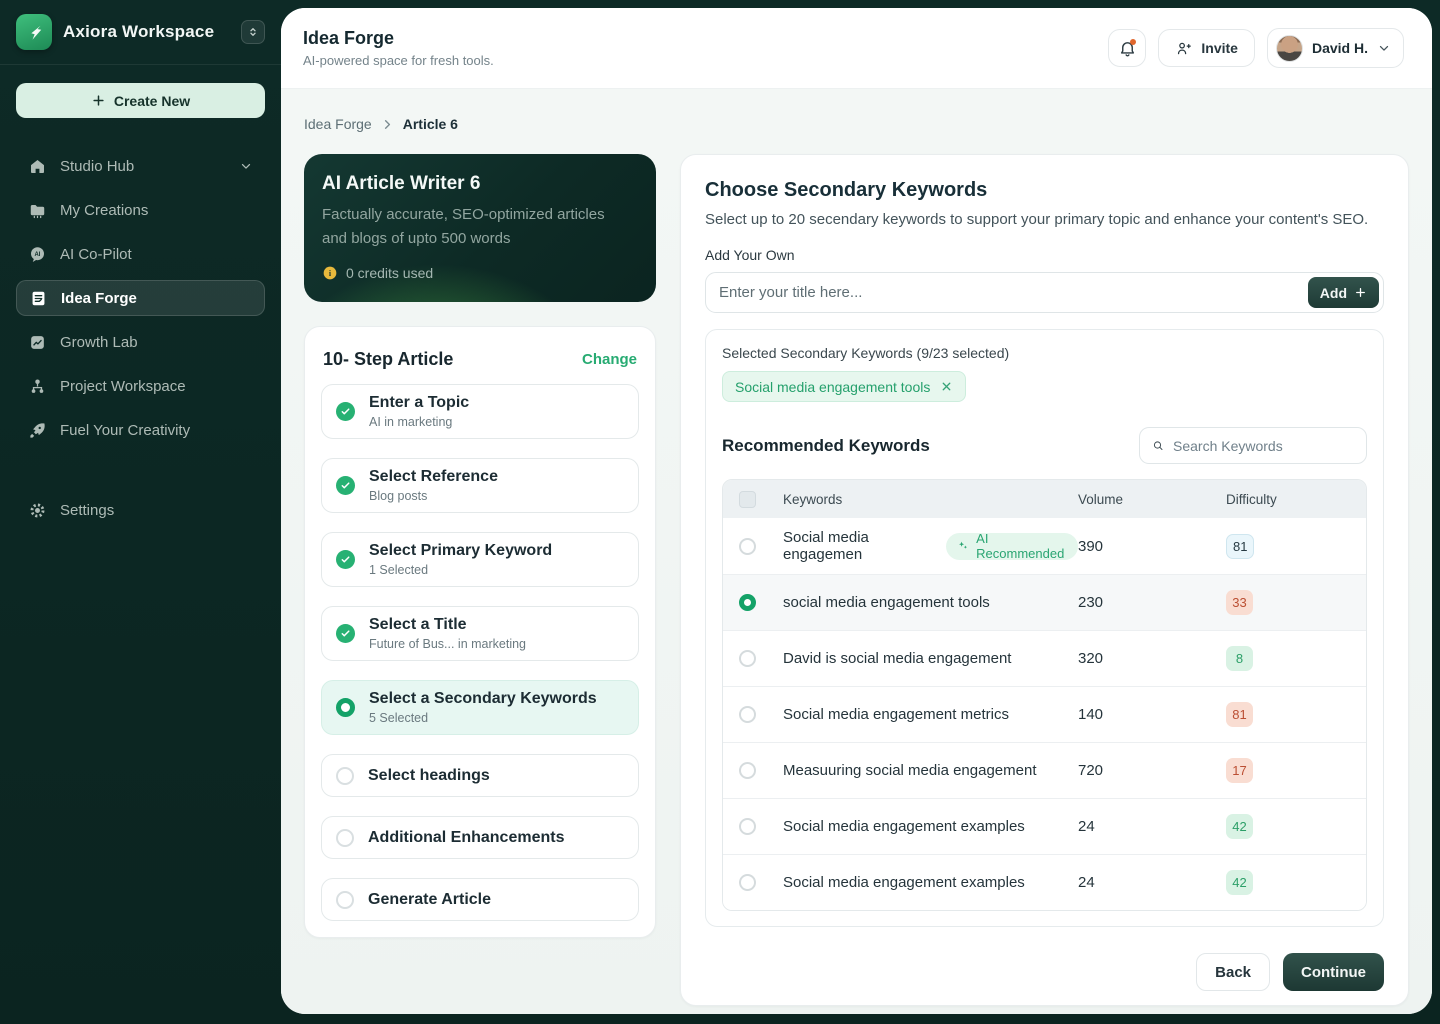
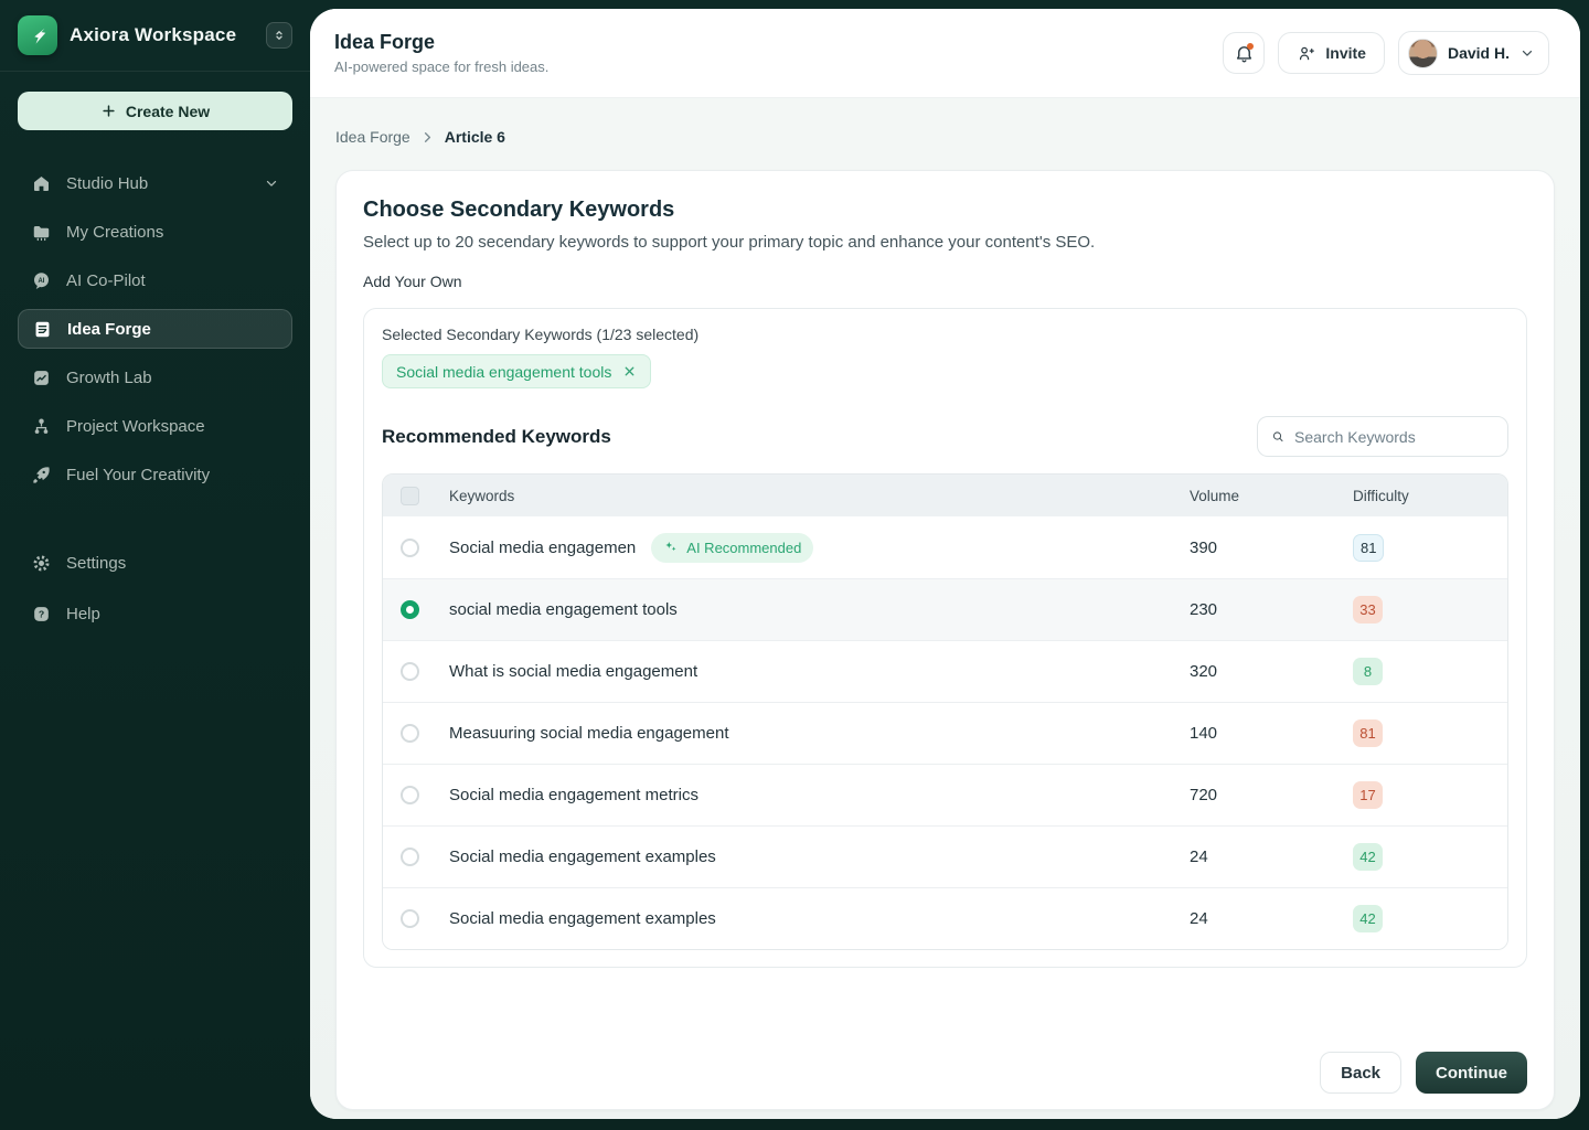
  Axiora Workspace
  Create New
  Studio Hub
  My Creations
  AI Co-Pilot
  Idea Forge
  Growth Lab
  Project Workspace
  Fuel Your Creativity
  Settings
+ ?
+ Help
  Idea Forge
- AI-powered space for fresh tools.
+ AI-powered space for fresh ideas.
  Invite
  David H.
  Idea Forge
  Article 6
- AI Article Writer 6
- Factually accurate, SEO-optimized articles and blogs of upto 500 words
- i
- 0 credits used
- 10- Step Article
- Change
- Enter a Topic
- AI in marketing
- Select Reference
- Blog posts
- Select Primary Keyword
- 1 Selected
- Select a Title
- Future of Bus... in marketing
- Select a Secondary Keywords
- 5 Selected
- Select headings
- Additional Enhancements
- Generate Article
  Choose Secondary Keywords
  Select up to 20 secendary keywords to support your primary topic and enhance your content's SEO.
  Add Your Own
- Enter your title here...
- Add
- Selected Secondary Keywords (9/23 selected)
+ Selected Secondary Keywords (1/23 selected)
  Social media engagement tools
  Recommended Keywords
  Search Keywords
  Keywords
  Volume
  Difficulty
  Social media engagemen
  AI Recommended
  390
  81
  social media engagement tools
  230
  33
- David is social media engagement
+ What is social media engagement
  320
  8
- Social media engagement metrics
+ Measuuring social media engagement
  140
  81
- Measuuring social media engagement
+ Social media engagement metrics
  720
  17
  Social media engagement examples
  24
  42
  Social media engagement examples
  24
  42
  Back
  Continue
